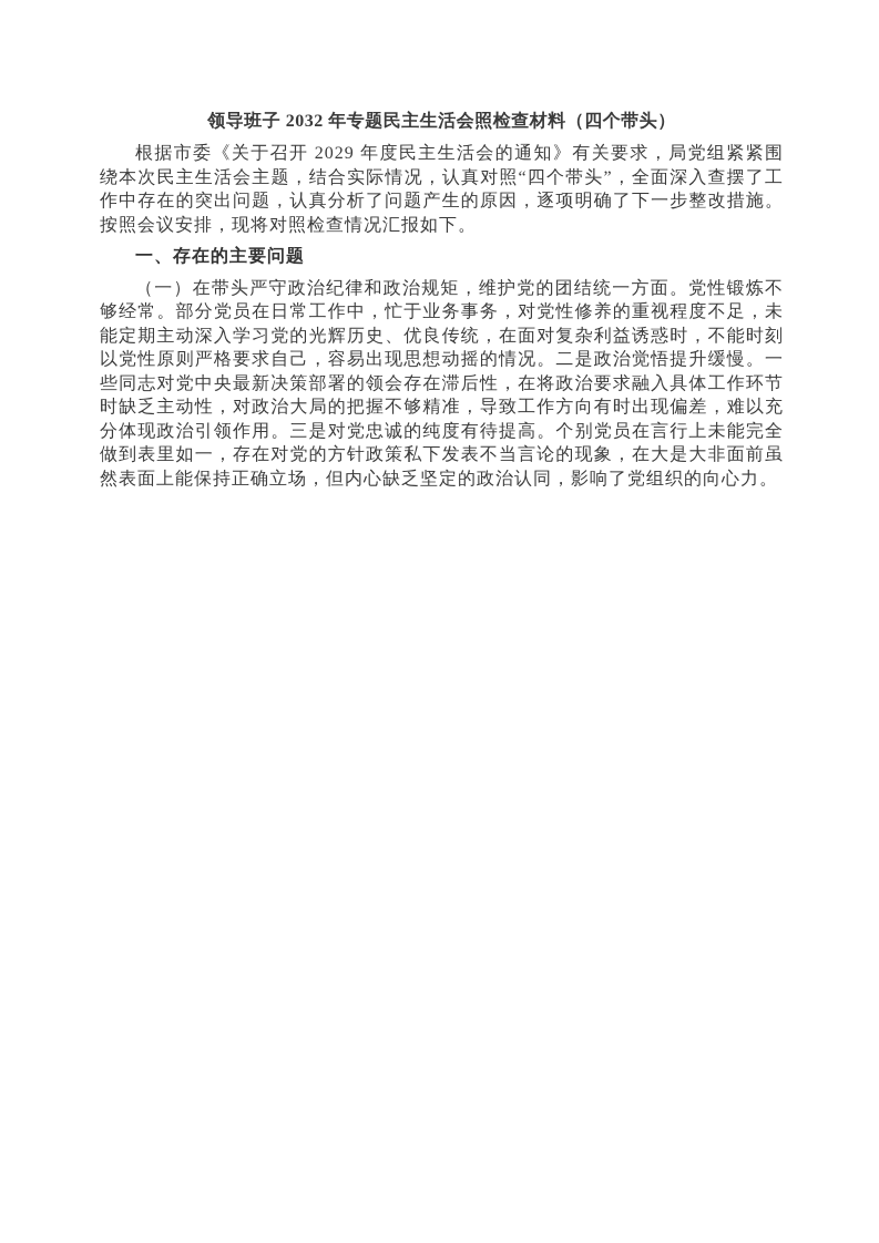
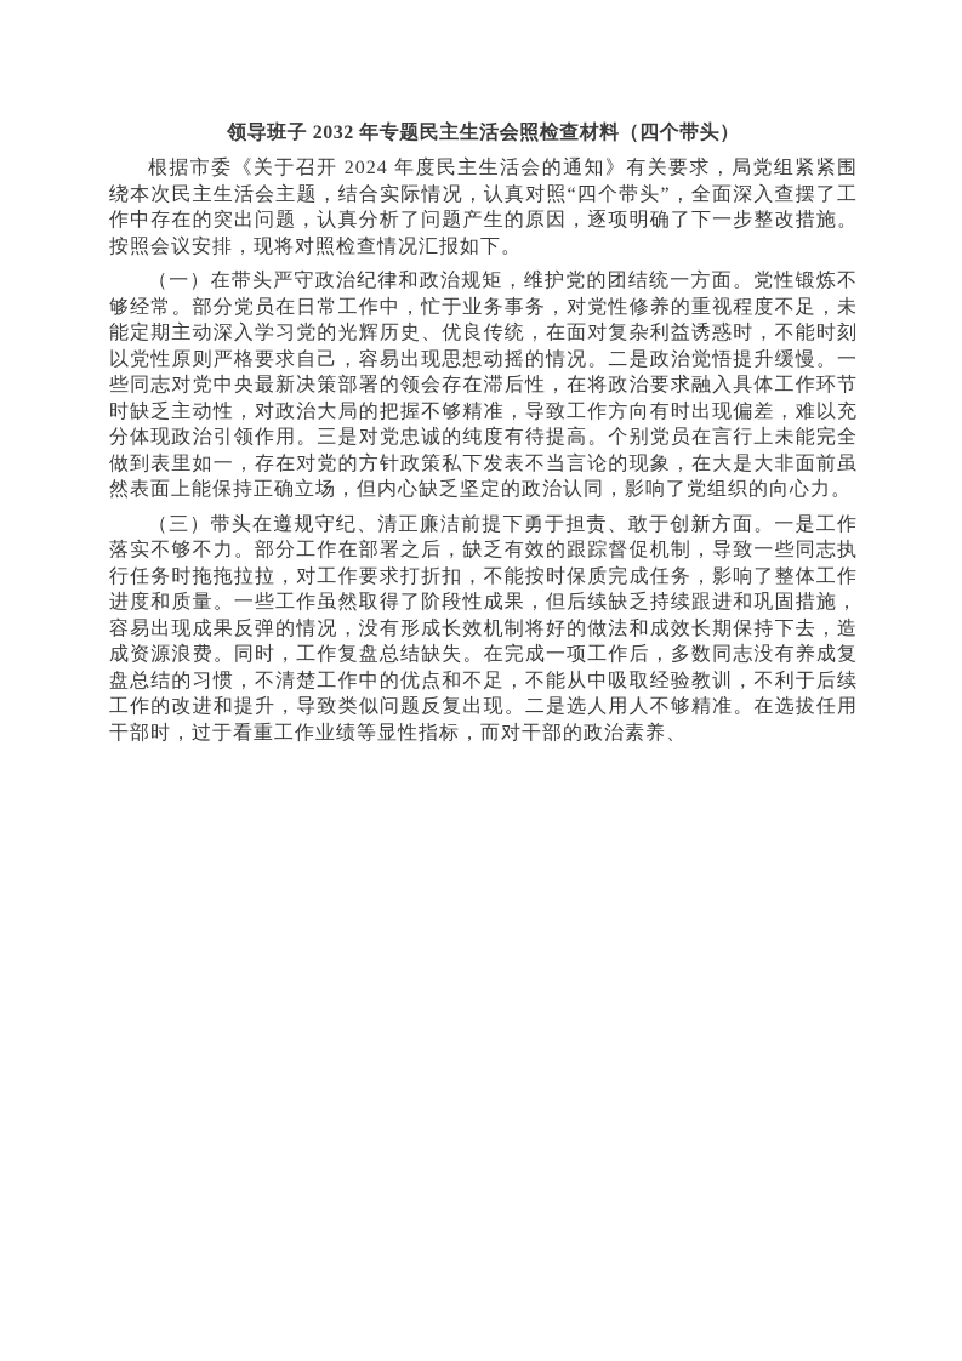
  领导班子 2032 年专题民主生活会照检查材料（四个带头）
- 根据市委《关于召开 2029 年度民主生活会的通知》有关要求，局党组紧紧围绕本次民主生活会主题，结合实际情况，认真对照“四个带头”，全面深入查摆了工作中存在的突出问题，认真分析了问题产生的原因，逐项明确了下一步整改措施。按照会议安排，现将对照检查情况汇报如下。
+ 根据市委《关于召开 2024 年度民主生活会的通知》有关要求，局党组紧紧围绕本次民主生活会主题，结合实际情况，认真对照“四个带头”，全面深入查摆了工作中存在的突出问题，认真分析了问题产生的原因，逐项明确了下一步整改措施。按照会议安排，现将对照检查情况汇报如下。
- 一、存在的主要问题
  （一）在带头严守政治纪律和政治规矩，维护党的团结统一方面。党性锻炼不够经常。部分党员在日常工作中，忙于业务事务，对党性修养的重视程度不足，未能定期主动深入学习党的光辉历史、优良传统，在面对复杂利益诱惑时，不能时刻以党性原则严格要求自己，容易出现思想动摇的情况。二是政治觉悟提升缓慢。一些同志对党中央最新决策部署的领会存在滞后性，在将政治要求融入具体工作环节时缺乏主动性，对政治大局的把握不够精准，导致工作方向有时出现偏差，难以充分体现政治引领作用。三是对党忠诚的纯度有待提高。个别党员在言行上未能完全做到表里如一，存在对党的方针政策私下发表不当言论的现象，在大是大非面前虽然表面上能保持正确立场，但内心缺乏坚定的政治认同，影响了党组织的向心力。
+ （三）带头在遵规守纪、清正廉洁前提下勇于担责、敢于创新方面。一是工作落实不够不力。部分工作在部署之后，缺乏有效的跟踪督促机制，导致一些同志执行任务时拖拖拉拉，对工作要求打折扣，不能按时保质完成任务，影响了整体工作进度和质量。一些工作虽然取得了阶段性成果，但后续缺乏持续跟进和巩固措施，容易出现成果反弹的情况，没有形成长效机制将好的做法和成效长期保持下去，造成资源浪费。同时，工作复盘总结缺失。在完成一项工作后，多数同志没有养成复盘总结的习惯，不清楚工作中的优点和不足，不能从中吸取经验教训，不利于后续工作的改进和提升，导致类似问题反复出现。二是选人用人不够精准。在选拔任用干部时，过于看重工作业绩等显性指标，而对干部的政治素养、
